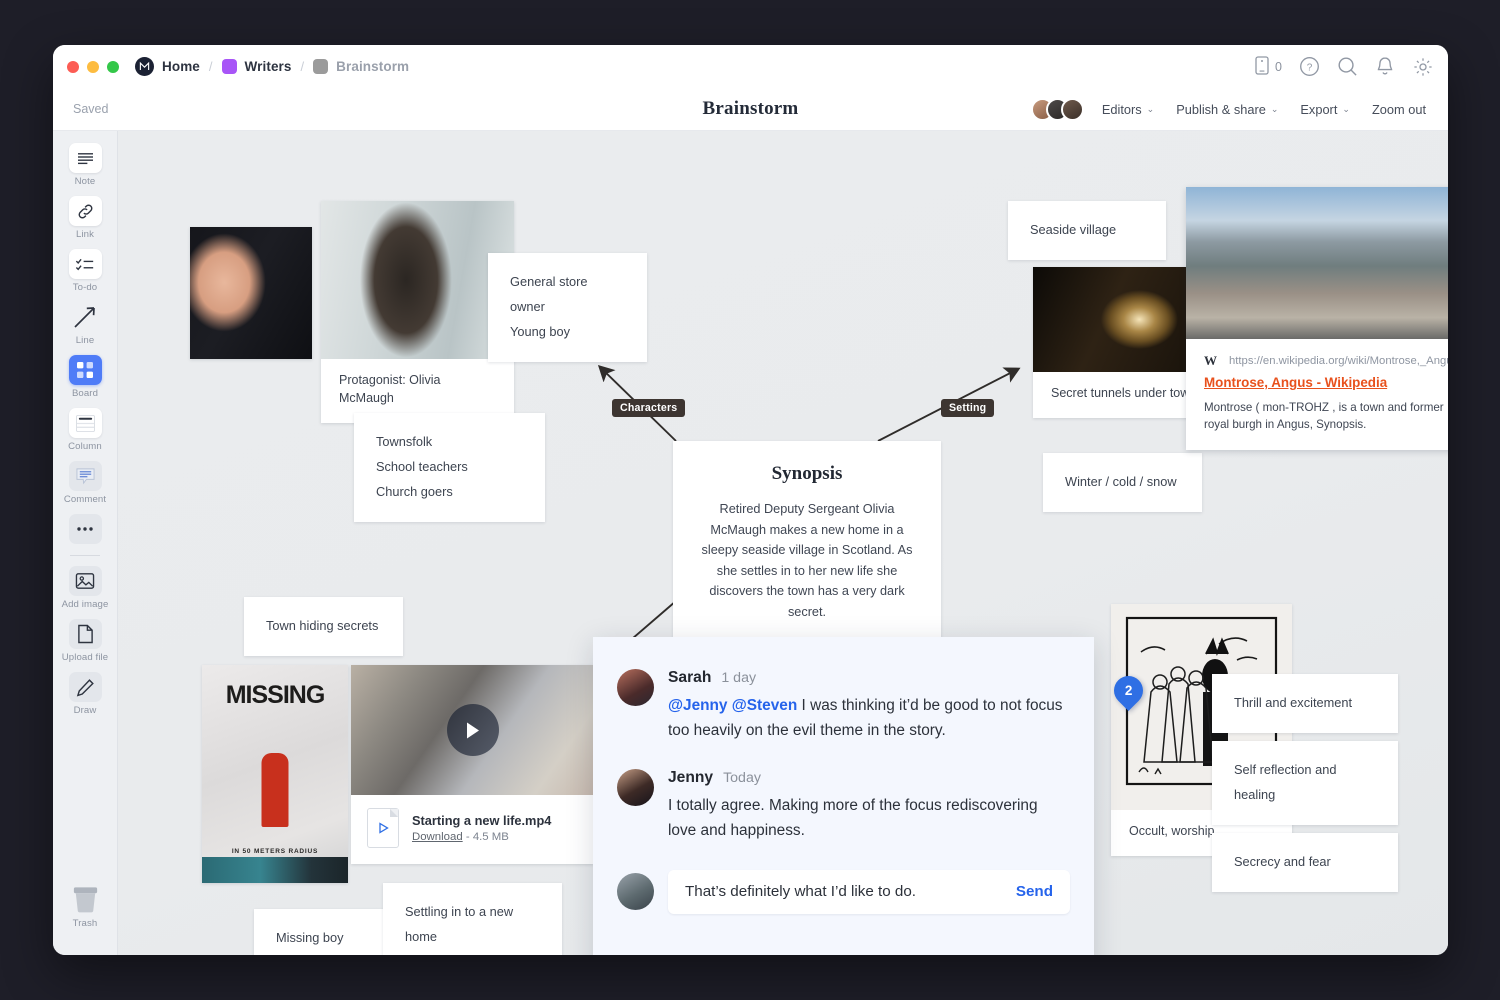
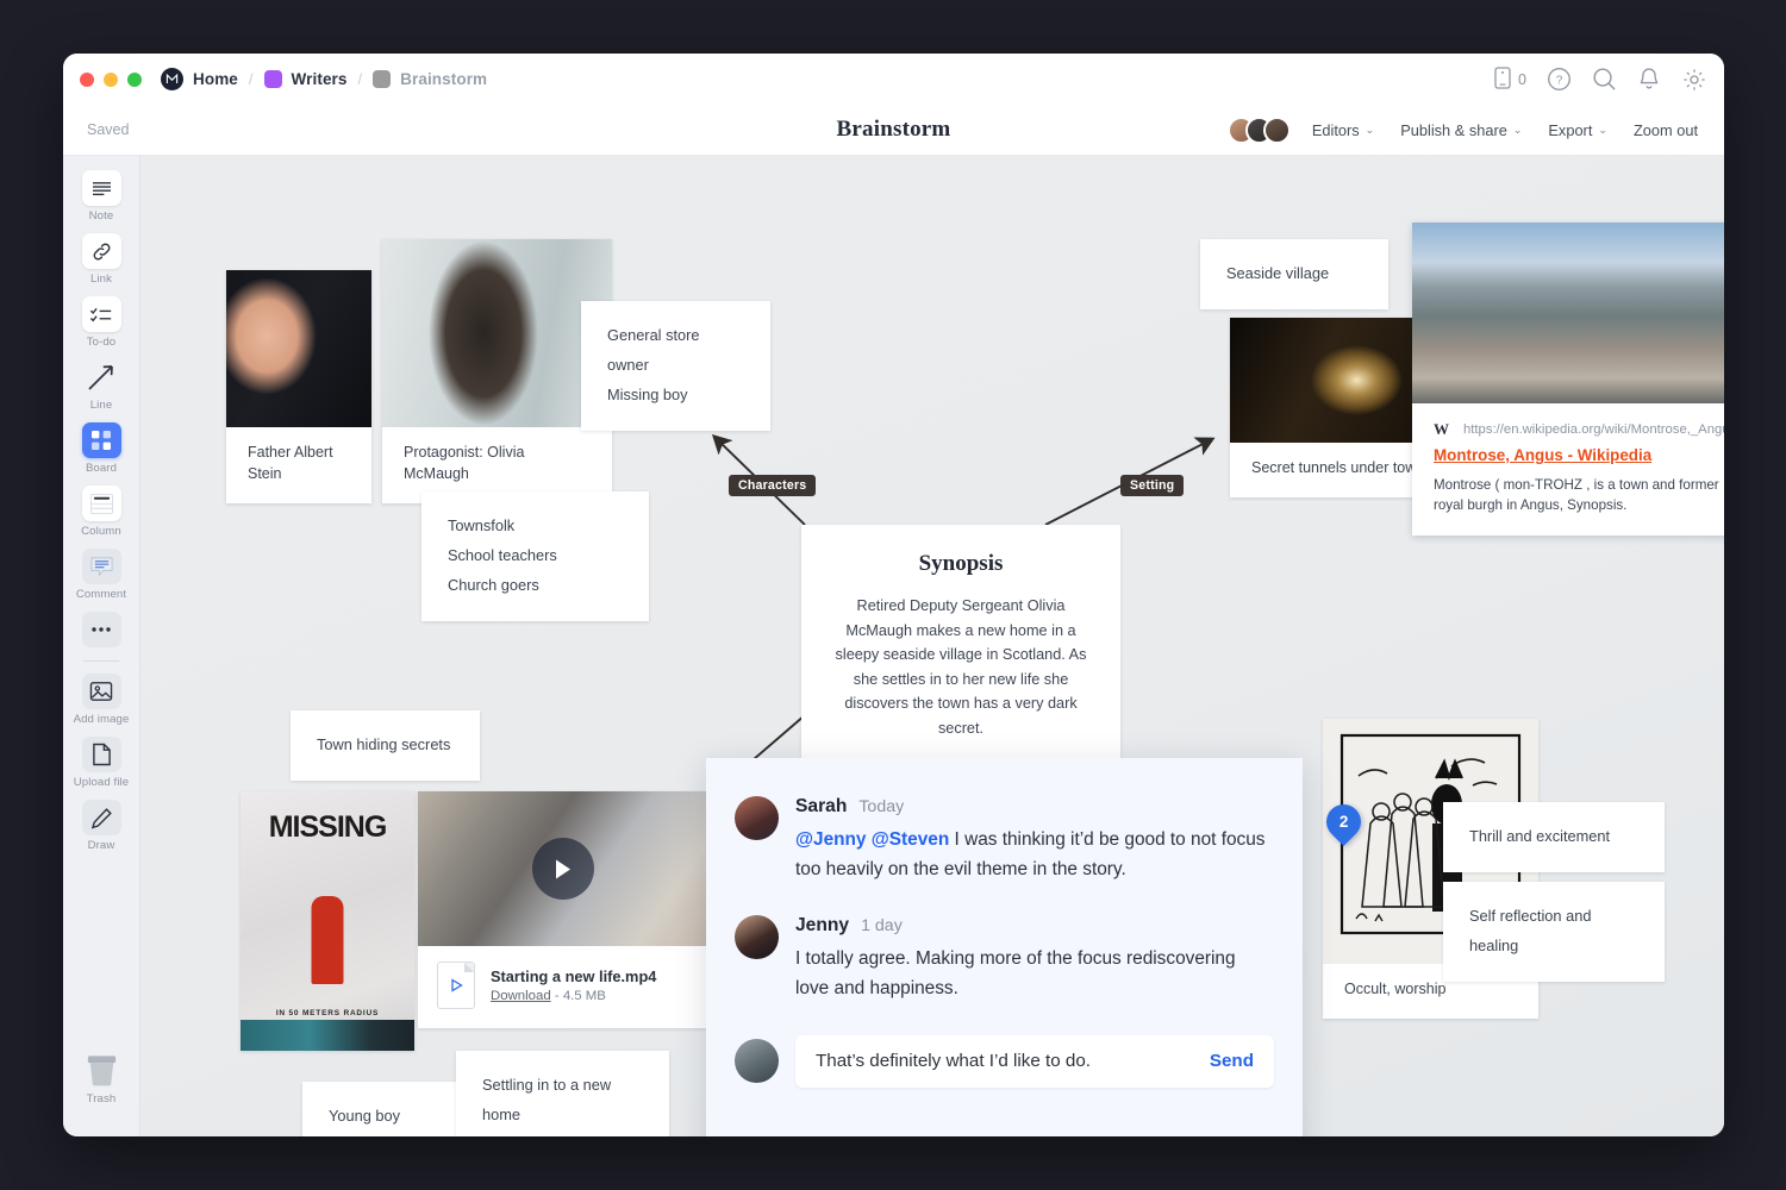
  Home
  /
  Writers
  /
  Brainstorm
  0
  ?
  Saved
  Brainstorm
  Editors
  ⌄
  Publish & share
  ⌄
  Export
  ⌄
  Zoom out
  Note
  Link
  To-do
  Line
  Board
  Column
  Comment
  Add image
  Upload file
  Draw
  Trash
  Characters
  Setting
+ Father Albert Stein
  Protagonist: Olivia McMaugh
  General store owner
- Young boy
+ Missing boy
  Townsfolk
  School teachers
  Church goers
  Seaside village
  Secret tunnels under tow
- Winter / cold / snow
  W
  https://en.wikipedia.org/wiki/Montrose,_Ang
  Montrose, Angus - Wikipedia
  Montrose ( mon-TROHZ , is a town and former royal burgh in Angus, Synopsis.
  Synopsis
  Retired Deputy Sergeant Olivia McMaugh makes a new home in a sleepy seaside village in Scotland. As she settles in to her new life she discovers the town has a very dark secret.
  Town hiding secrets
  MISSING
  Starting a new life.mp4
  Download - 4.5 MB
- Missing boy
+ Young boy
  Settling in to a new home
  Occult, worship
  Thrill and excitement
  Self reflection and healing
- Secrecy and fear
  Sarah
- 1 day
+ Today
  @Jenny @Steven I was thinking it’d be good to not focus too heavily on the evil theme in the story.
  Jenny
- Today
+ 1 day
  I totally agree. Making more of the focus rediscovering love and happiness.
  That’s definitely what I’d like to do.
  Send
